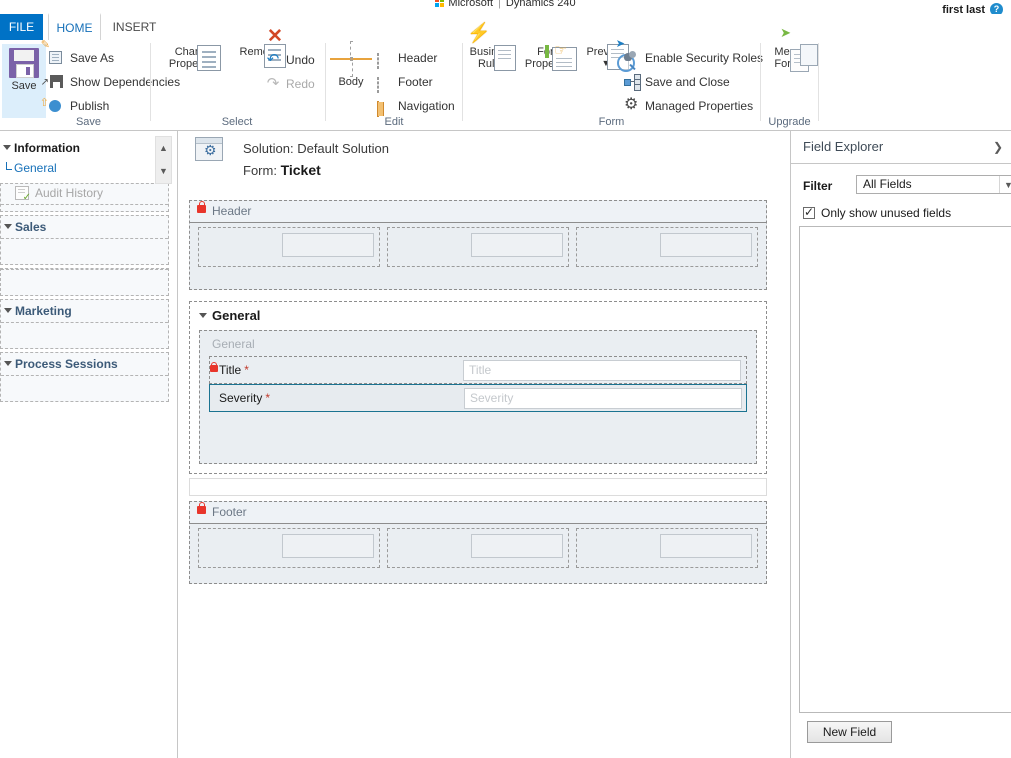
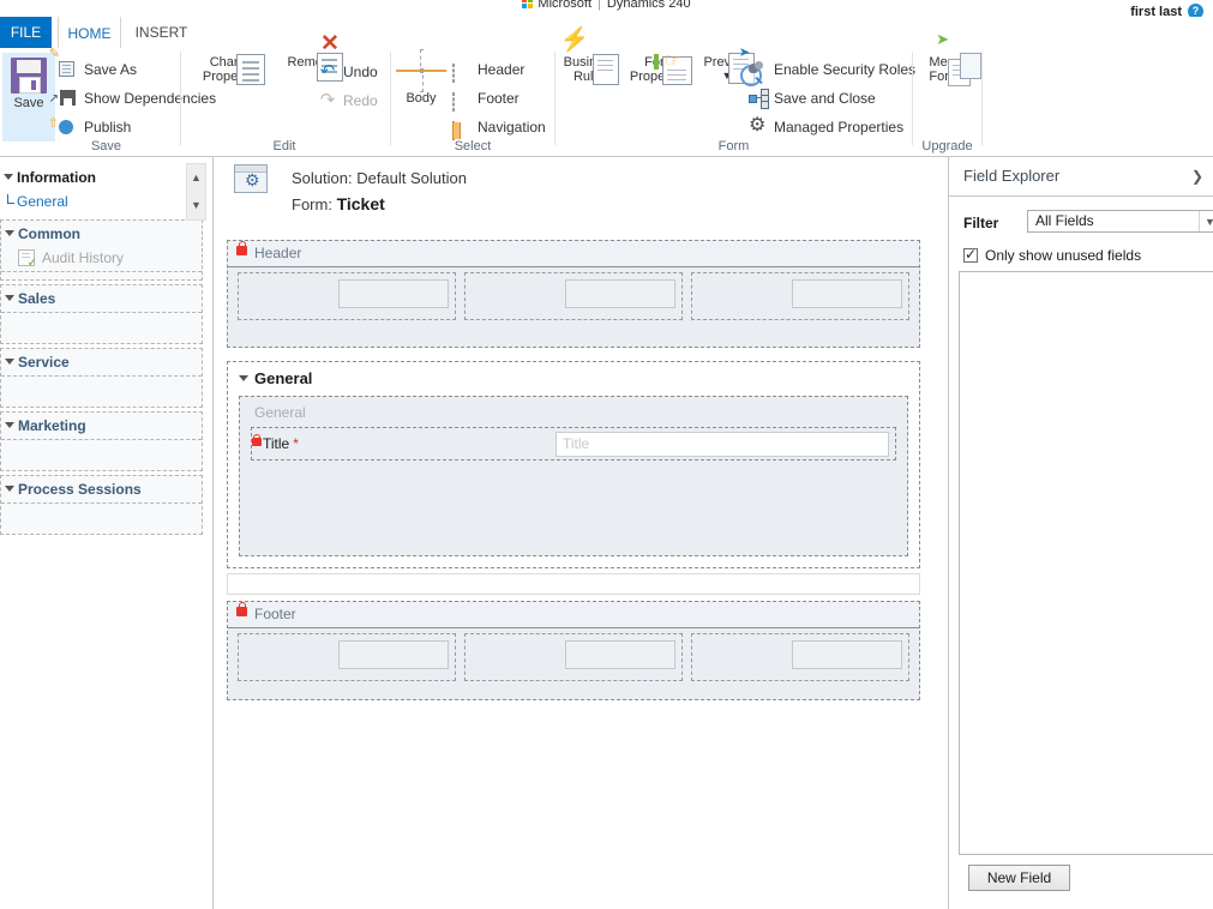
  Microsoft | Dynamics 240
  first last ?
  FILE
  HOME
  INSERT
  Save
  ✎
  Save As
  ↗
  Show Dependencies
  ⇧
  Publish
  Save
  ✕
  ↶
  Undo
  ↷
  Redo
- Select
+ Edit
  Body
  Header
  Footer
  Navigation
- Edit
+ Select
  ⚡
  ☞
  ▼
  ➤
  Enable Security Role
  Save and Close
  Managed Properties
  Form
  ➤
  Upgrade
  ▲
  ▼
  Information
  General
+ Common
  Audit History
  Sales
+ Service
  Marketing
  Process Sessions
  ⚙
  Solution: Default Solution
  Form: Ticket
  Header
  General
  General
  Title *
  Title
- Severity *
- Severity
  Footer
  Field Explorer
  ❯
  Filter
  All Fields
  ▼
  Only show unused fields
  New Field
